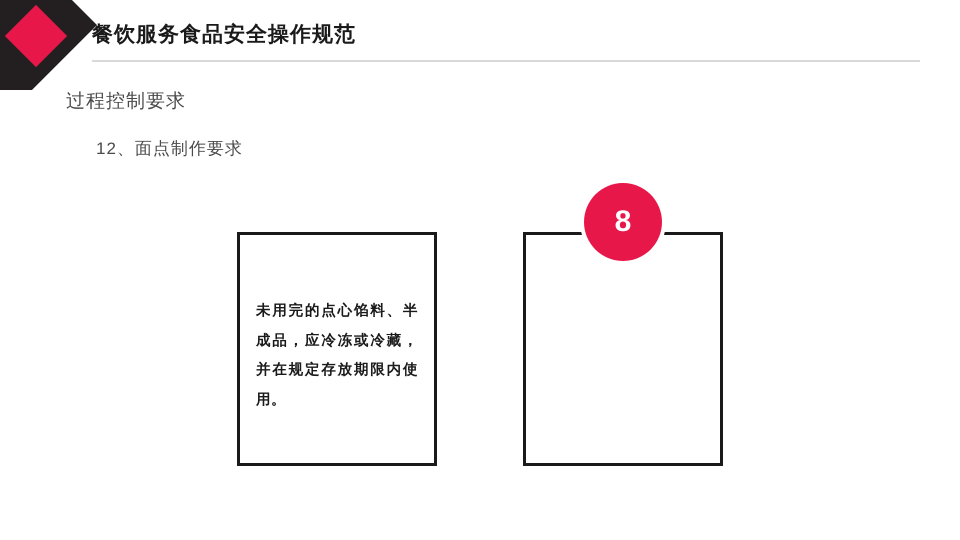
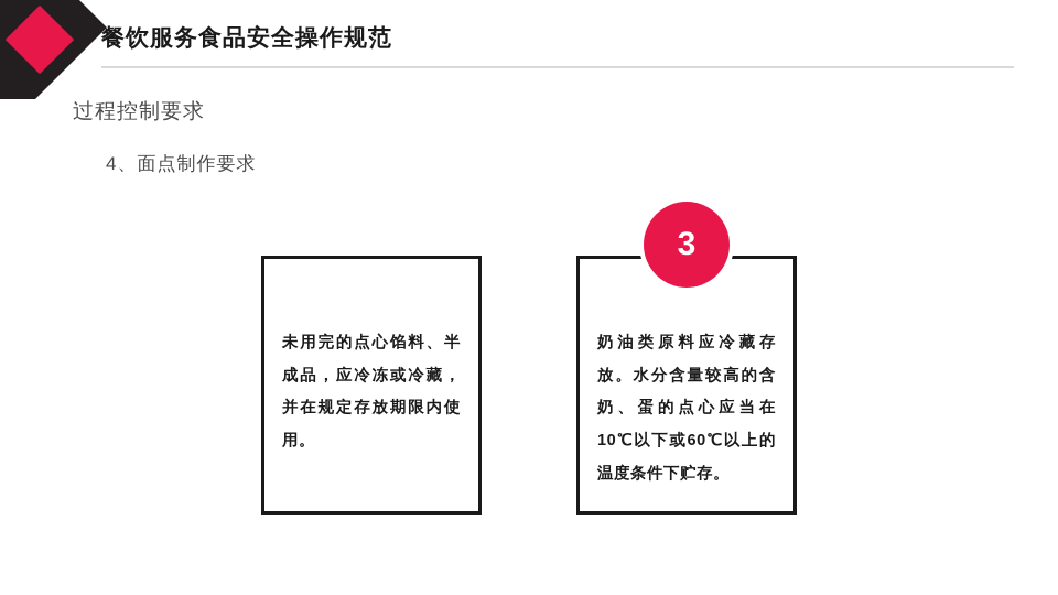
  餐饮服务食品安全操作规范
  过程控制要求
- 12、面点制作要求
+ 4、面点制作要求
  未用完的点心馅料、半成品，应冷冻或冷藏，并在规定存放期限内使用。
- 8
+ 3
+ 奶油类原料应冷藏存放。水分含量较高的含奶、蛋的点心应当在10℃以下或60℃以上的温度条件下贮存。
